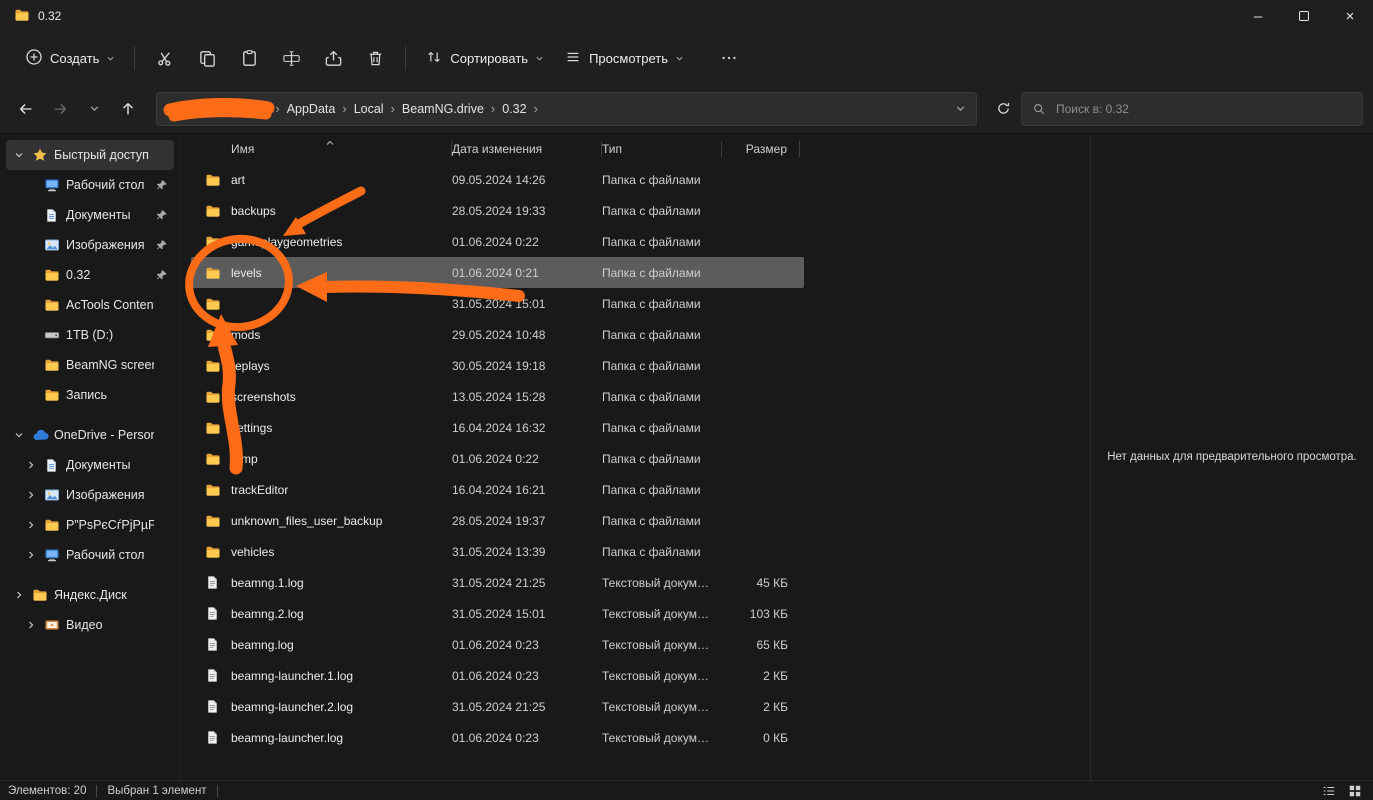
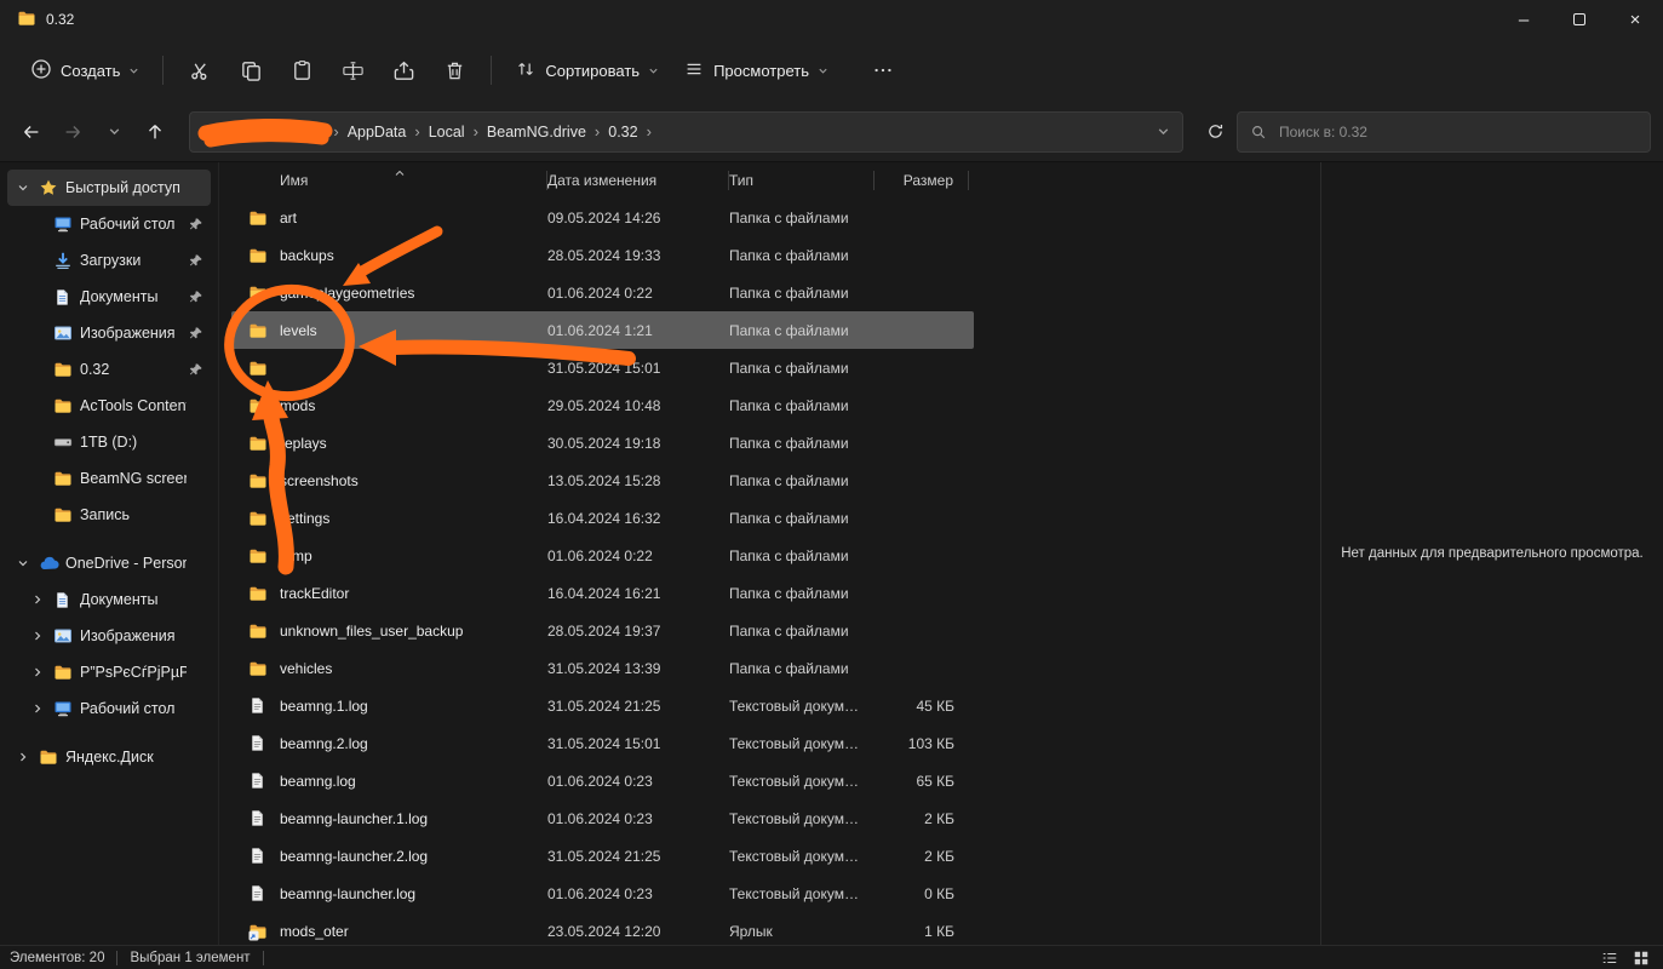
  0.32
  –
  ×
  Создать
  Сортировать
  Просмотреть
  ›
  AppData › Local › BeamNG.drive › 0.32 ›
  Поиск в: 0.32
  Быстрый доступ
  Рабочий стол
+ Загрузки
  Документы
  Изображения
  0.32
  AcTools Conten
  1TB (D:)
  Запись
  OneDrive - Perso
  Документы
  Изображения
  Рабочий стол
  Яндекс.Диск
- Видео
  Имя
  Дата изменения
  Тип
  Размер
  art
  09.05.2024 14:26
  Папка с файлами
  backups
  28.05.2024 19:33
  Папка с файлами
  laygeometries
  01.06.2024 0:22
  Папка с файлами
  levels
- 01.06.2024 0:21
+ 01.06.2024 1:21
  Папка с файлами
  31.05.2024 15:01
  Папка с файлами
  mods
  29.05.2024 10:48
  Папка с файлами
  eplays
  30.05.2024 19:18
  Папка с файлами
  creenshots
  13.05.2024 15:28
  Папка с файлами
  ettings
  16.04.2024 16:32
  Папка с файлами
  01.06.2024 0:22
  Папка с файлами
  trackEditor
  16.04.2024 16:21
  Папка с файлами
  unknown_files_user_backup
  28.05.2024 19:37
  Папка с файлами
  vehicles
  31.05.2024 13:39
  Папка с файлами
  beamng.1.log
  31.05.2024 21:25
  Текстовый докум…
  45 КБ
  beamng.2.log
  31.05.2024 15:01
  Текстовый докум…
  103 КБ
  beamng.log
  01.06.2024 0:23
  Текстовый докум…
  65 КБ
  beamng-launcher.1.log
  01.06.2024 0:23
  Текстовый докум…
  2 КБ
  beamng-launcher.2.log
  31.05.2024 21:25
  Текстовый докум…
  2 КБ
  beamng-launcher.log
  01.06.2024 0:23
  Текстовый докум…
  0 КБ
+ mods_oter
+ 23.05.2024 12:20
+ Ярлык
+ 1 КБ
  Нет данных для предварительного просмотра.
  Элементов: 20
  Выбран 1 элемент
